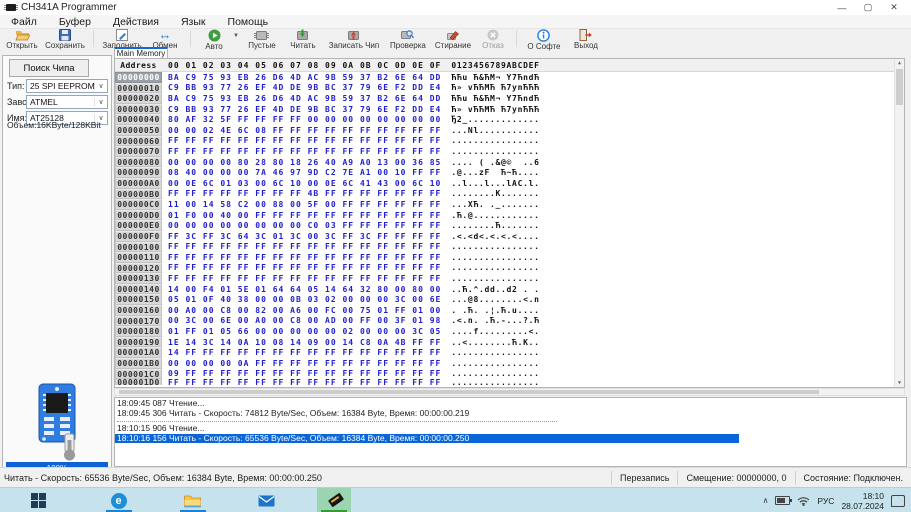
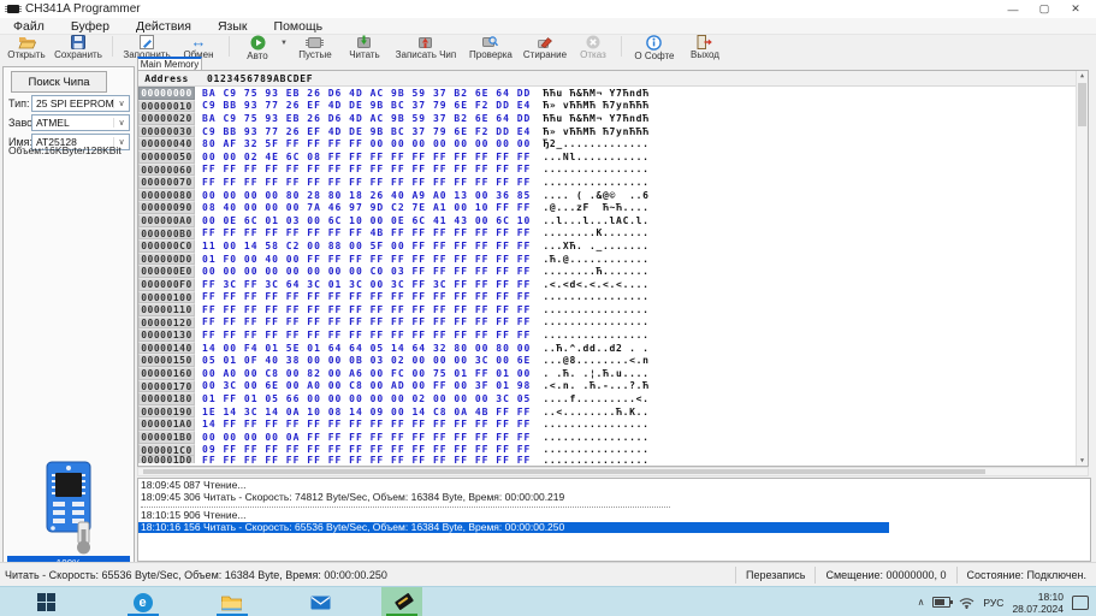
  CH341A Programmer
  —
  ▢
  ✕
  Файл
  Буфер
  Действия
  Язык
  Помощь
  Открыть
  Сохранить
  Заполнить
  ↔
  Обмен
  Авто
  Пустые
  Читать
  Записать Чип
  Проверка
  Стирание
  Отказ
  О Софте
  Выход
  Поиск Чипа
  Тип:
  25 SPI EEPROM
  ATMEL
  Имя
  AT25128
  Объем:16KByte/128KBit
  Main Memory
  Address
- 00 01 02 03 04 05 06 07 08 09 0A 0B 0C 0D 0E 0F
  0123456789ABCDEF
  00000000
  BA C9 75 93 EB 26 D6 4D AC 9B 59 37 B2 6E 64 DD
  ЋЋu Ћ&ЋМ¬ Y7ЋndЋ
  00000010
  C9 BB 93 77 26 EF 4D DE 9B BC 37 79 6E F2 DD E4
  Ћ» vЋЋМЋ Ћ7ynЋЋЋ
  00000020
  BA C9 75 93 EB 26 D6 4D AC 9B 59 37 B2 6E 64 DD
  ЋЋu Ћ&ЋМ¬ Y7ЋndЋ
  00000030
  C9 BB 93 77 26 EF 4D DE 9B BC 37 79 6E F2 DD E4
  Ћ» vЋЋМЋ Ћ7ynЋЋЋ
  00000040
  80 AF 32 5F FF FF FF FF 00 00 00 00 00 00 00 00
  Ђ2_.............
  00000050
  00 00 02 4E 6C 08 FF FF FF FF FF FF FF FF FF FF
  ...Nl...........
  00000060
  FF FF FF FF FF FF FF FF FF FF FF FF FF FF FF FF
  ................
  00000070
  FF FF FF FF FF FF FF FF FF FF FF FF FF FF FF FF
  ................
  00000080
  00 00 00 00 80 28 80 18 26 40 A9 A0 13 00 36 85
  .... ( .&@© ..6
  00000090
  08 40 00 00 00 7A 46 97 9D C2 7E A1 00 10 FF FF
  .@...zF Ћ~Ћ....
  000000A0
  00 0E 6C 01 03 00 6C 10 00 0E 6C 41 43 00 6C 10
  ..l...l...lAC.l.
  000000B0
  FF FF FF FF FF FF FF FF 4B FF FF FF FF FF FF FF
  ........K.......
  000000C0
  11 00 14 58 C2 00 88 00 5F 00 FF FF FF FF FF FF
  ...XЋ. ._.......
  000000D0
  01 F0 00 40 00 FF FF FF FF FF FF FF FF FF FF FF
  .Ћ.@............
  000000E0
  00 00 00 00 00 00 00 00 C0 03 FF FF FF FF FF FF
  ........Ћ.......
  000000F0
  FF 3C FF 3C 64 3C 01 3C 00 3C FF 3C FF FF FF FF
  .<.<d<.<.<.<....
  00000100
  FF FF FF FF FF FF FF FF FF FF FF FF FF FF FF FF
  ................
  00000110
  FF FF FF FF FF FF FF FF FF FF FF FF FF FF FF FF
  ................
  00000120
  FF FF FF FF FF FF FF FF FF FF FF FF FF FF FF FF
  ................
  00000130
  FF FF FF FF FF FF FF FF FF FF FF FF FF FF FF FF
  ................
  00000140
  14 00 F4 01 5E 01 64 64 05 14 64 32 80 00 80 00
  ..Ћ.^.dd..d2 . .
  00000150
  05 01 0F 40 38 00 00 0B 03 02 00 00 00 3C 00 6E
  ...@8........<.n
  00000160
  00 A0 00 C8 00 82 00 A6 00 FC 00 75 01 FF 01 00
  . .Ћ. .¦.Ћ.u....
  00000170
  00 3C 00 6E 00 A0 00 C8 00 AD 00 FF 00 3F 01 98
  .<.n. .Ћ.-...?.Ћ
  00000180
  01 FF 01 05 66 00 00 00 00 00 02 00 00 00 3C 05
  ....f.........<.
  00000190
  1E 14 3C 14 0A 10 08 14 09 00 14 C8 0A 4B FF FF
  ..<........Ћ.K..
  000001A0
  14 FF FF FF FF FF FF FF FF FF FF FF FF FF FF FF
  ................
  000001B0
  00 00 00 00 0A FF FF FF FF FF FF FF FF FF FF FF
  ................
  000001C0
  09 FF FF FF FF FF FF FF FF FF FF FF FF FF FF FF
  ................
  000001D0
  FF FF FF FF FF FF FF FF FF FF FF FF FF FF FF FF
  ................
  18:09:45 087 Чтение...
  18:09:45 306 Читать - Скорость: 74812 Byte/Sec, Объем: 16384 Byte, Время: 00:00:00.219
  18:10:15 906 Чтение...
  18:10:16 156 Читать - Скорость: 65536 Byte/Sec, Объем: 16384 Byte, Время: 00:00:00.250
  Читать - Скорость: 65536 Byte/Sec, Объем: 16384 Byte, Время: 00:00:00.250
  Перезапись
  Смещение: 00000000, 0
  Состояние: Подключен.
  e
  ∧
  РУС
  18:10
  28.07.2024
